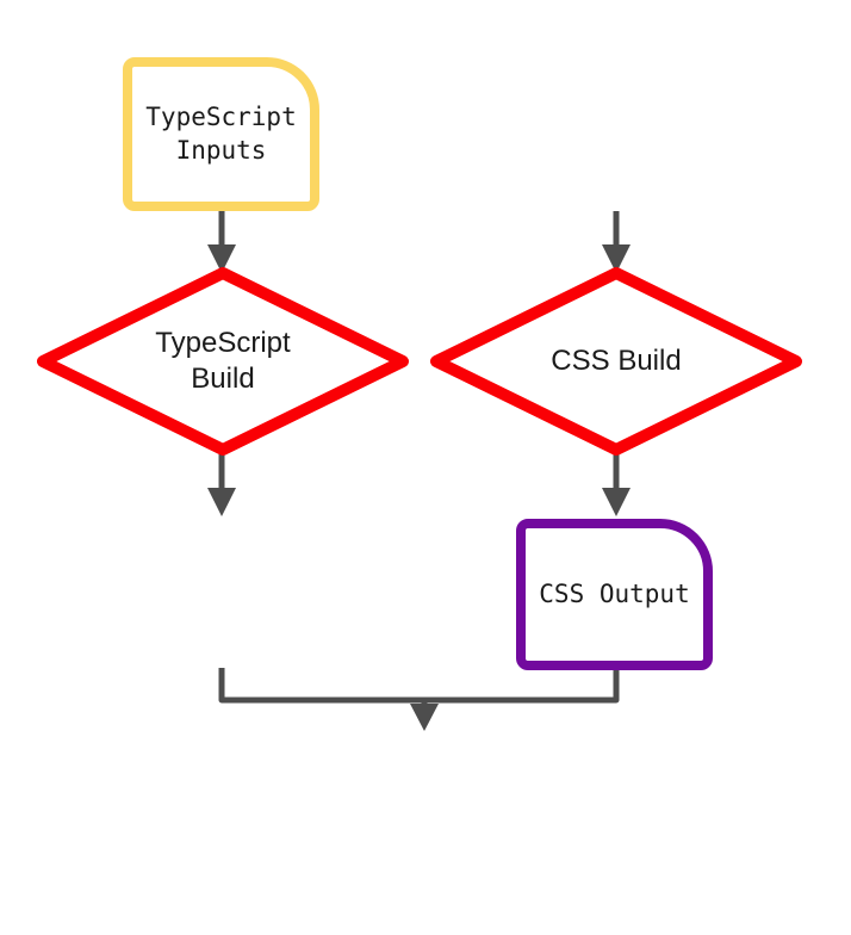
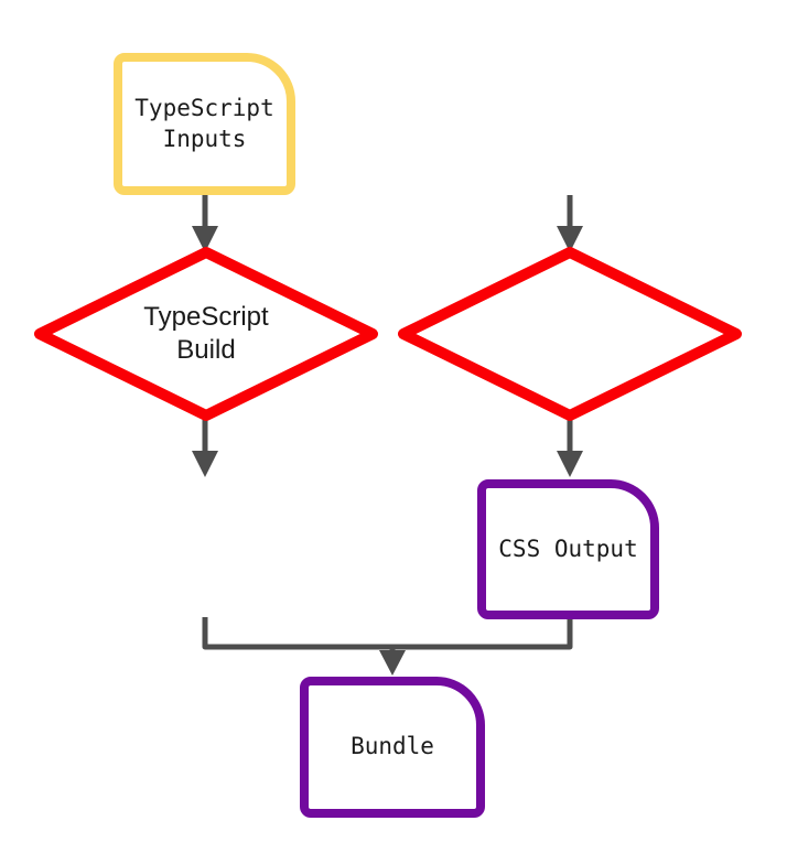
  TypeScript
  Inputs
  CSS Output
+ Bundle
  TypeScript
  Build
- CSS Build
